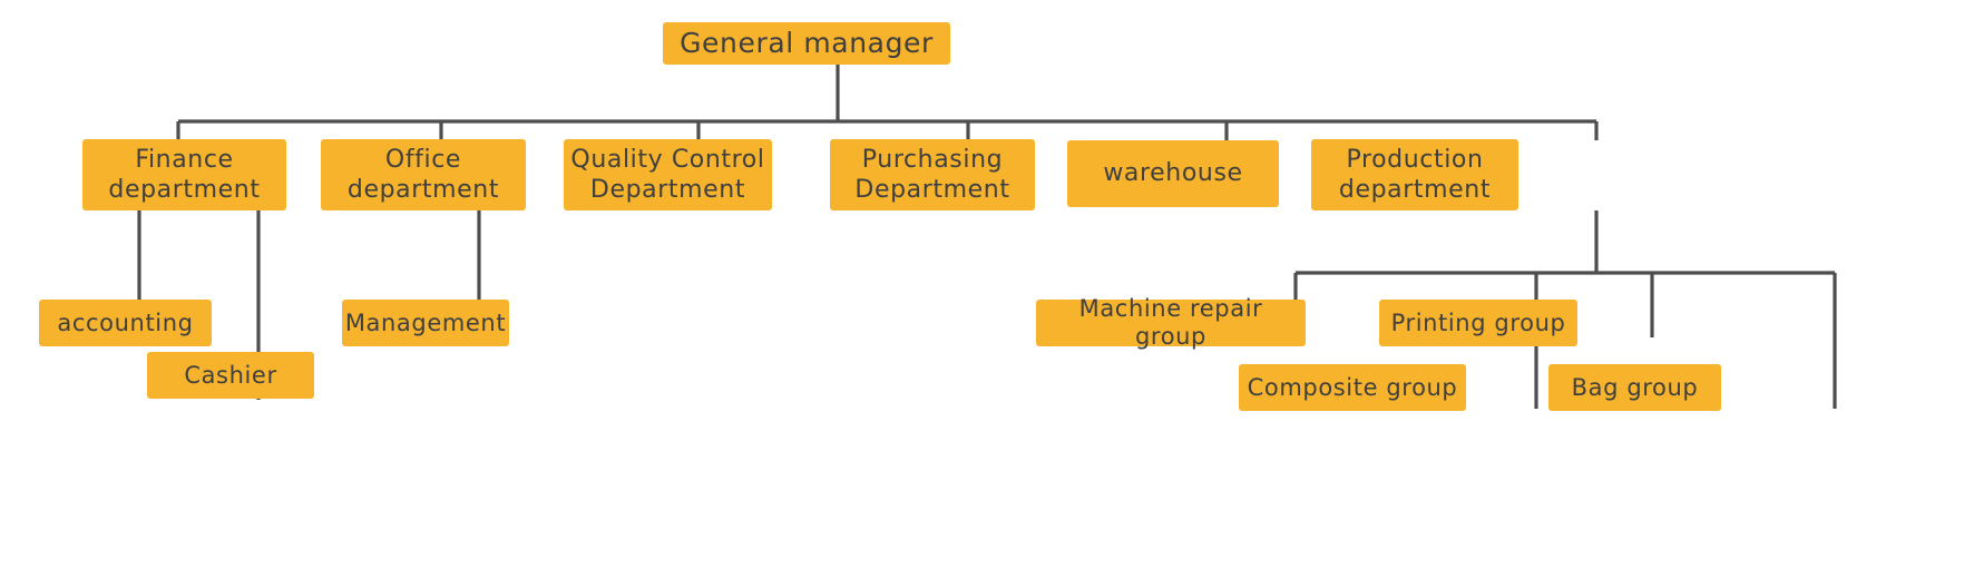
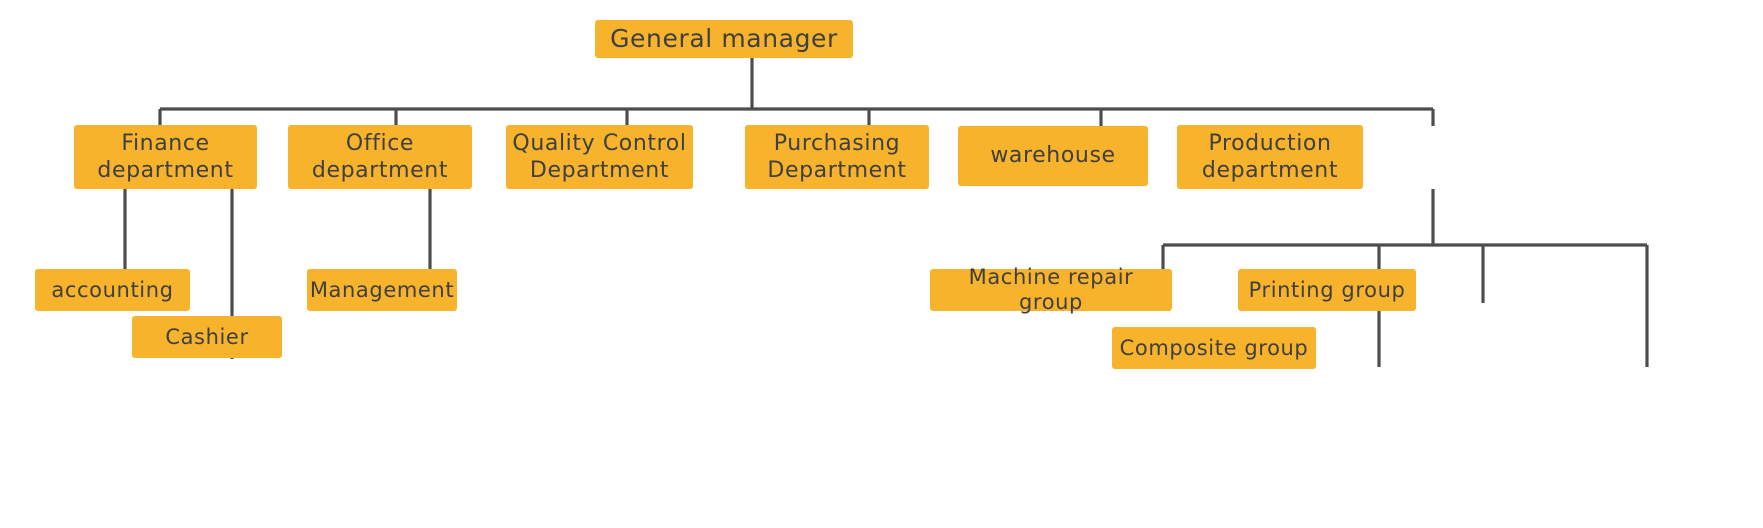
  General manager
  Finance
  department
  Office
  department
  Quality Control
  Department
  Purchasing
  Department
  warehouse
  Production
  department
  accounting
  Cashier
  Management
  Machine repair group
  Printing group
  Composite group
- Bag group
